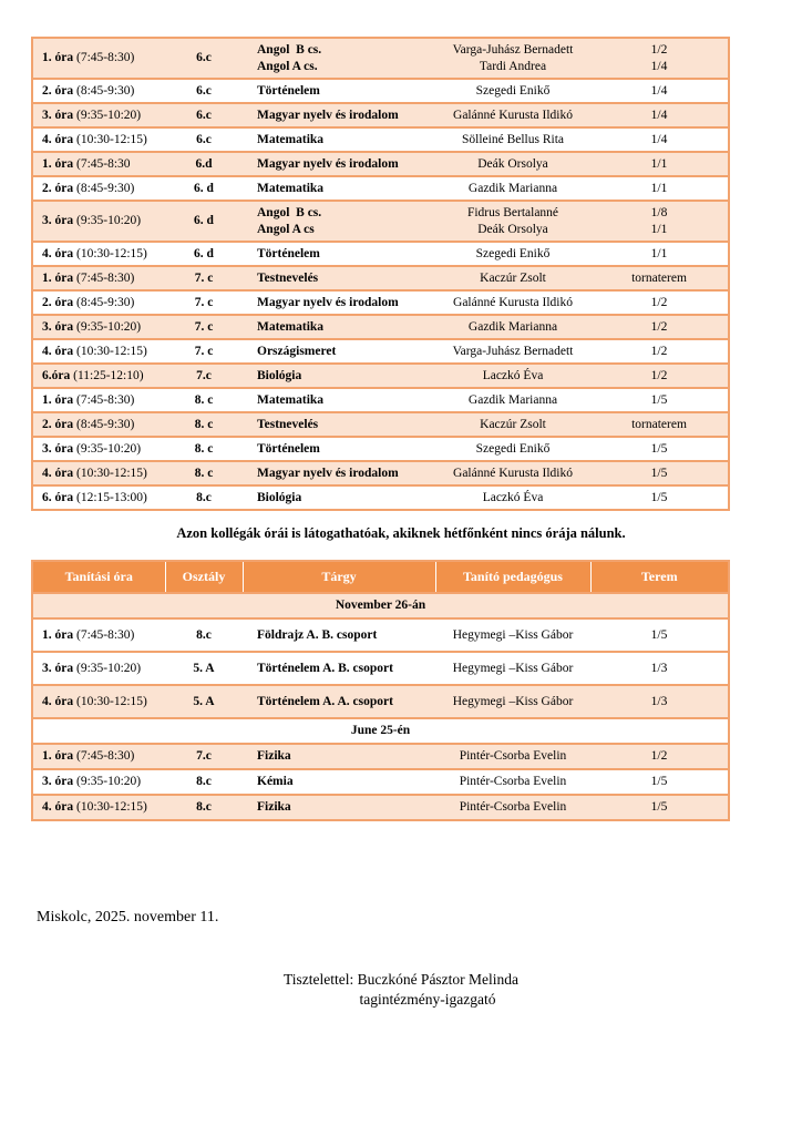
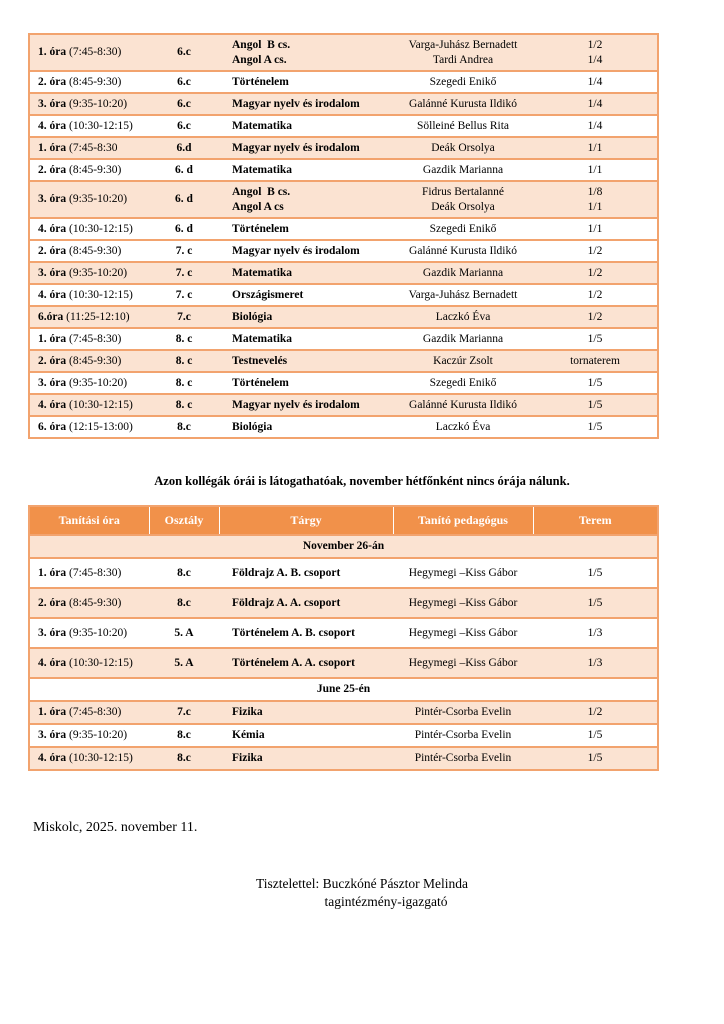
  1. óra (7:45-8:30)	6.c	Angol B cs.Angol A cs.	Varga-Juhász BernadettTardi Andrea	1/21/4
  2. óra (8:45-9:30)	6.c	Történelem	Szegedi Enikő	1/4
  3. óra (9:35-10:20)	6.c	Magyar nyelv és irodalom	Galánné Kurusta Ildikó	1/4
  4. óra (10:30-12:15)	6.c	Matematika	Sölleiné Bellus Rita	1/4
  1. óra (7:45-8:30	6.d	Magyar nyelv és irodalom	Deák Orsolya	1/1
  2. óra (8:45-9:30)	6. d	Matematika	Gazdik Marianna	1/1
  3. óra (9:35-10:20)	6. d	Angol B cs.Angol A cs	Fidrus BertalannéDeák Orsolya	1/81/1
  4. óra (10:30-12:15)	6. d	Történelem	Szegedi Enikő	1/1
- 1. óra (7:45-8:30)	7. c	Testnevelés	Kaczúr Zsolt	tornaterem
  2. óra (8:45-9:30)	7. c	Magyar nyelv és irodalom	Galánné Kurusta Ildikó	1/2
  3. óra (9:35-10:20)	7. c	Matematika	Gazdik Marianna	1/2
  4. óra (10:30-12:15)	7. c	Országismeret	Varga-Juhász Bernadett	1/2
  6.óra (11:25-12:10)	7.c	Biológia	Laczkó Éva	1/2
  1. óra (7:45-8:30)	8. c	Matematika	Gazdik Marianna	1/5
  2. óra (8:45-9:30)	8. c	Testnevelés	Kaczúr Zsolt	tornaterem
  3. óra (9:35-10:20)	8. c	Történelem	Szegedi Enikő	1/5
  4. óra (10:30-12:15)	8. c	Magyar nyelv és irodalom	Galánné Kurusta Ildikó	1/5
  6. óra (12:15-13:00)	8.c	Biológia	Laczkó Éva	1/5
- Azon kollégák órái is látogathatóak, akiknek hétfőnként nincs órája nálunk.
+ Azon kollégák órái is látogathatóak, november hétfőnként nincs órája nálunk.
  Tanítási óra	Osztály	Tárgy	Tanító pedagógus	Terem
  November 26-án
  1. óra (7:45-8:30)	8.c	Földrajz A. B. csoport	Hegymegi –Kiss Gábor	1/5
+ 2. óra (8:45-9:30)	8.c	Földrajz A. A. csoport	Hegymegi –Kiss Gábor	1/5
  3. óra (9:35-10:20)	5. A	Történelem A. B. csoport	Hegymegi –Kiss Gábor	1/3
  4. óra (10:30-12:15)	5. A	Történelem A. A. csoport	Hegymegi –Kiss Gábor	1/3
  June 25-én
  1. óra (7:45-8:30)	7.c	Fizika	Pintér-Csorba Evelin	1/2
  3. óra (9:35-10:20)	8.c	Kémia	Pintér-Csorba Evelin	1/5
  4. óra (10:30-12:15)	8.c	Fizika	Pintér-Csorba Evelin	1/5
  Miskolc, 2025. november 11.
  Tisztelettel: Buczkóné Pásztor Melinda
  tagintézmény-igazgató
